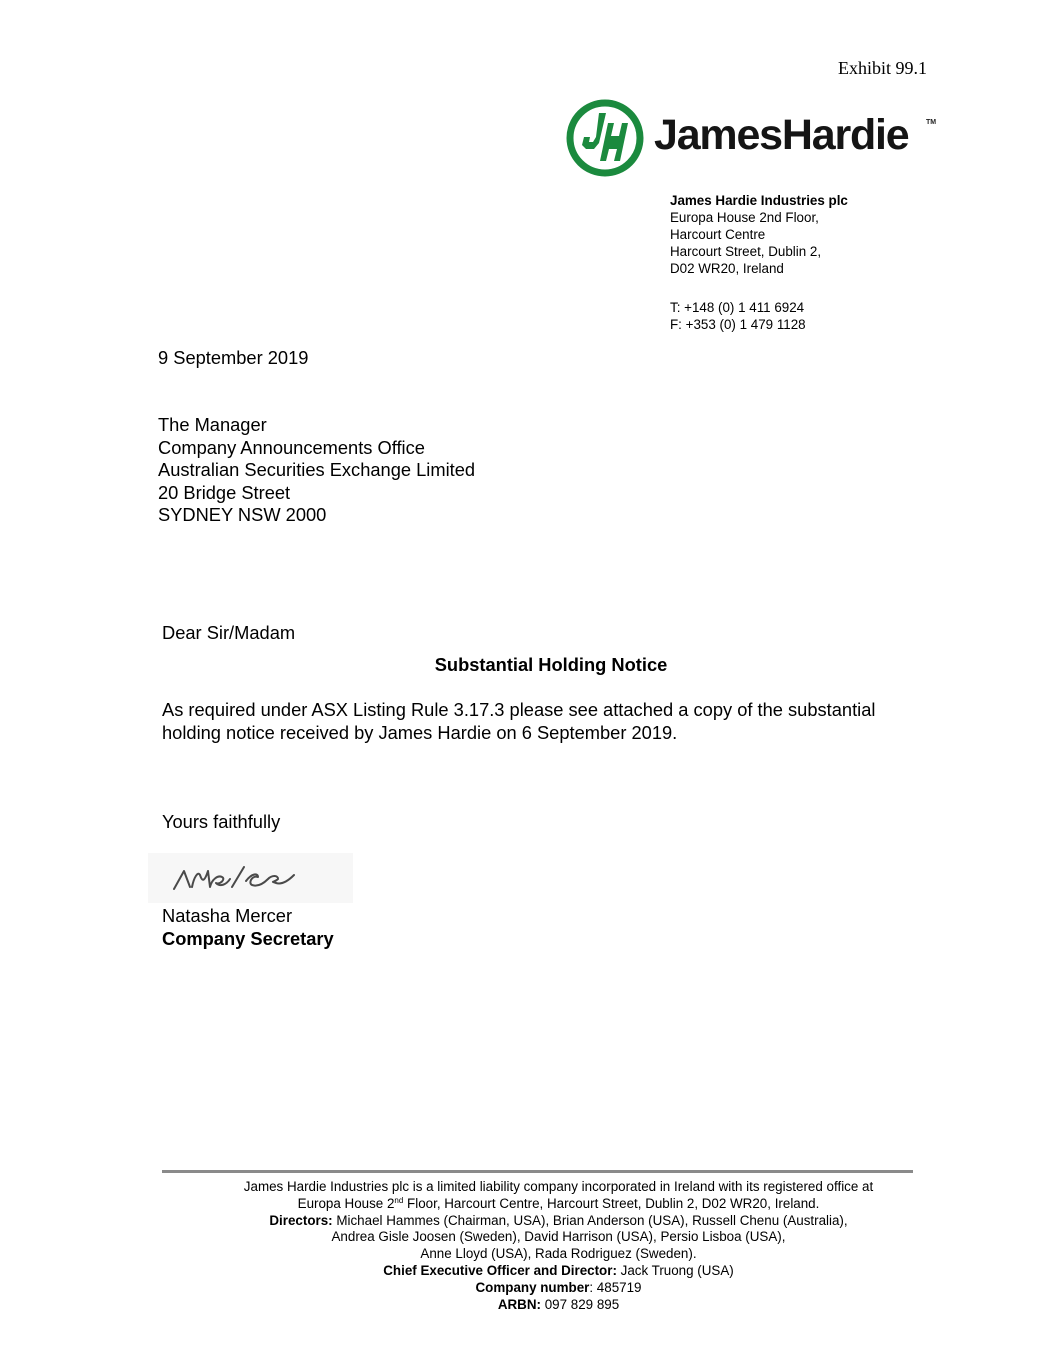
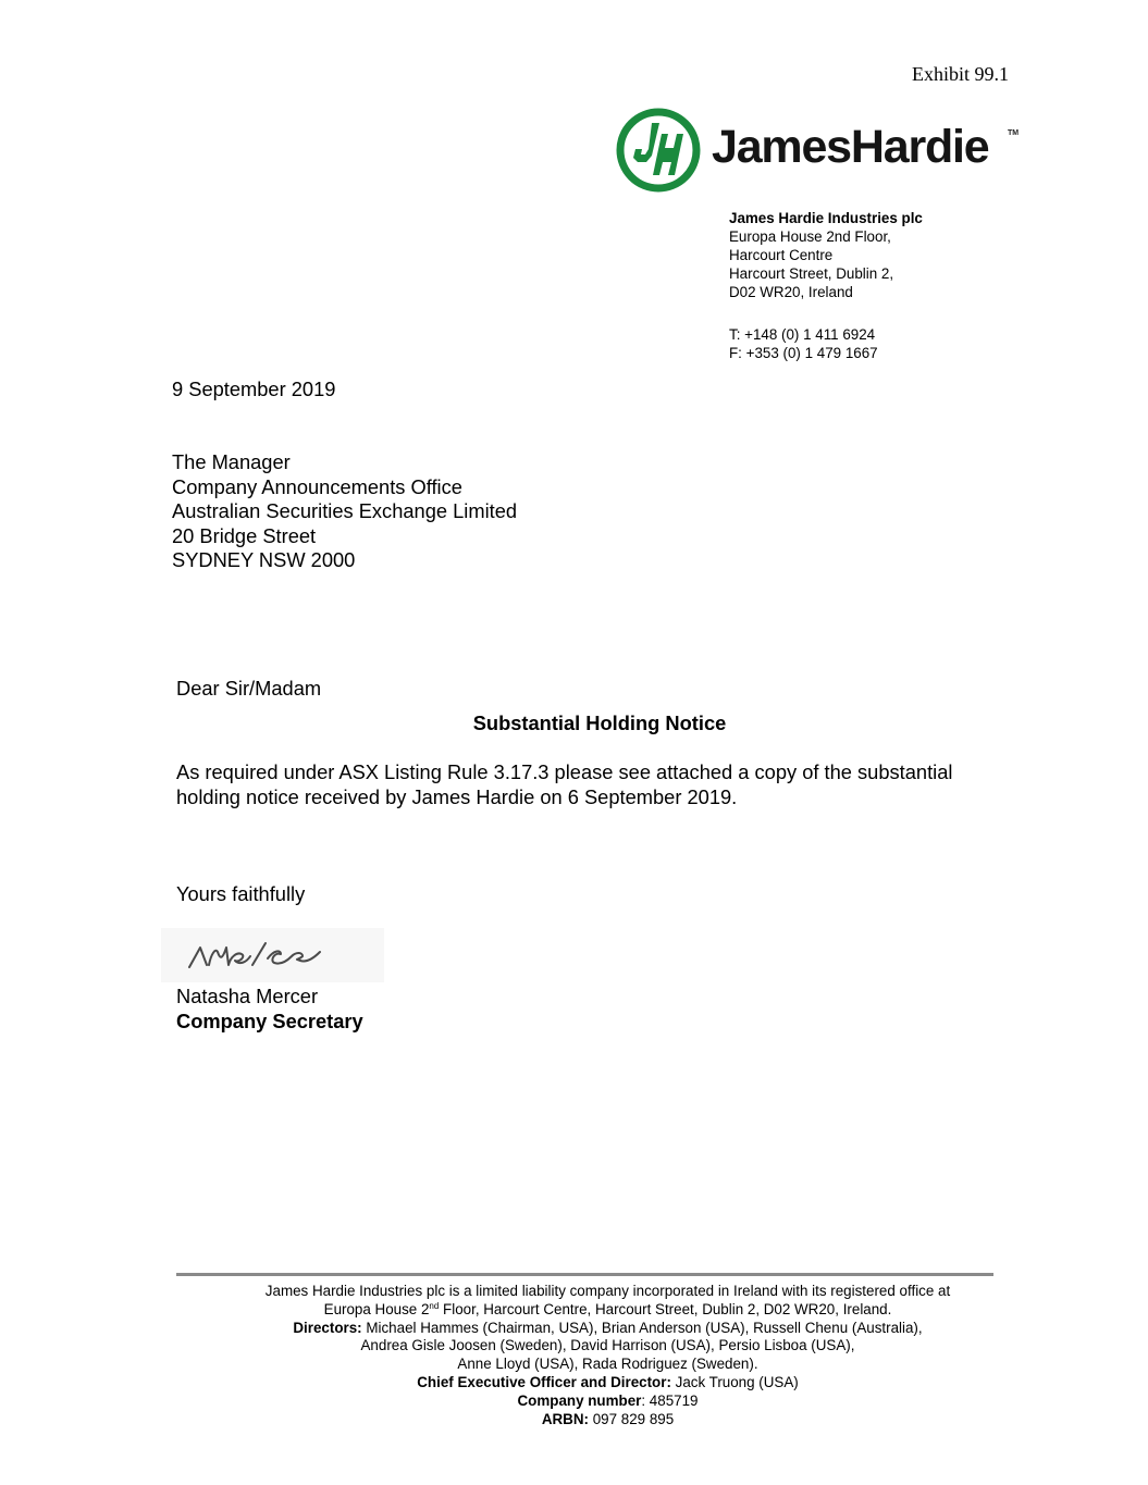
  Exhibit 99.1
  JamesHardie
  James Hardie Industries plc
  Europa House 2nd Floor,
  Harcourt Centre
  Harcourt Street, Dublin 2,
  D02 WR20, Ireland
  T: +148 (0) 1 411 6924
- F: +353 (0) 1 479 1128
+ F: +353 (0) 1 479 1667
  9 September 2019
  The Manager
  Company Announcements Office
  Australian Securities Exchange Limited
  20 Bridge Street
  SYDNEY NSW 2000
  Dear Sir/Madam
  Substantial Holding Notice
  As required under ASX Listing Rule 3.17.3 please see attached a copy of the substantial
  holding notice received by James Hardie on 6 September 2019.
  Yours faithfully
  Natasha Mercer
  Company Secretary
  James Hardie Industries plc is a limited liability company incorporated in Ireland with its registered office at
  Europa House 2nd Floor, Harcourt Centre, Harcourt Street, Dublin 2, D02 WR20, Ireland.
  Directors: Michael Hammes (Chairman, USA), Brian Anderson (USA), Russell Chenu (Australia),
  Andrea Gisle Joosen (Sweden), David Harrison (USA), Persio Lisboa (USA),
  Anne Lloyd (USA), Rada Rodriguez (Sweden).
  Chief Executive Officer and Director: Jack Truong (USA)
  Company number: 485719
  ARBN: 097 829 895
